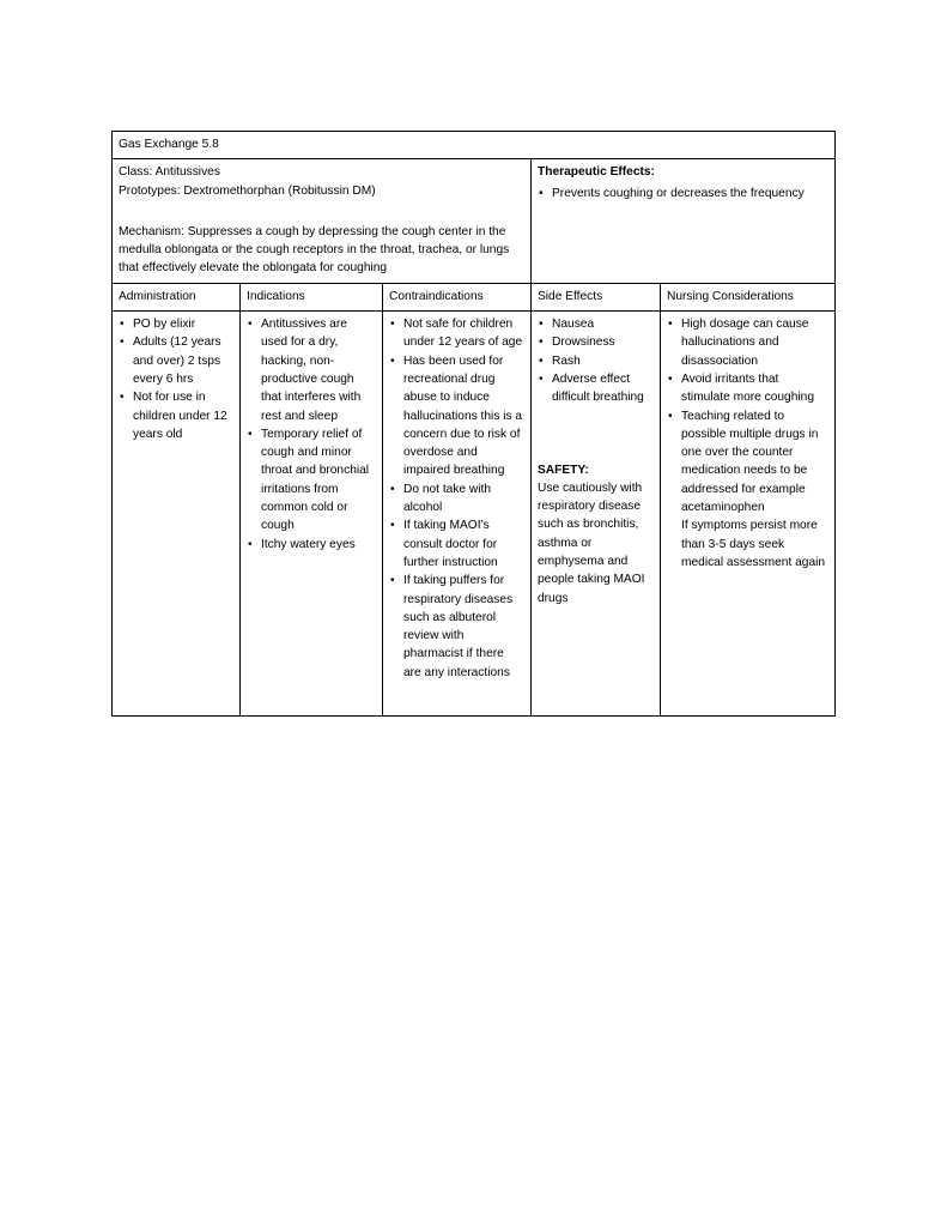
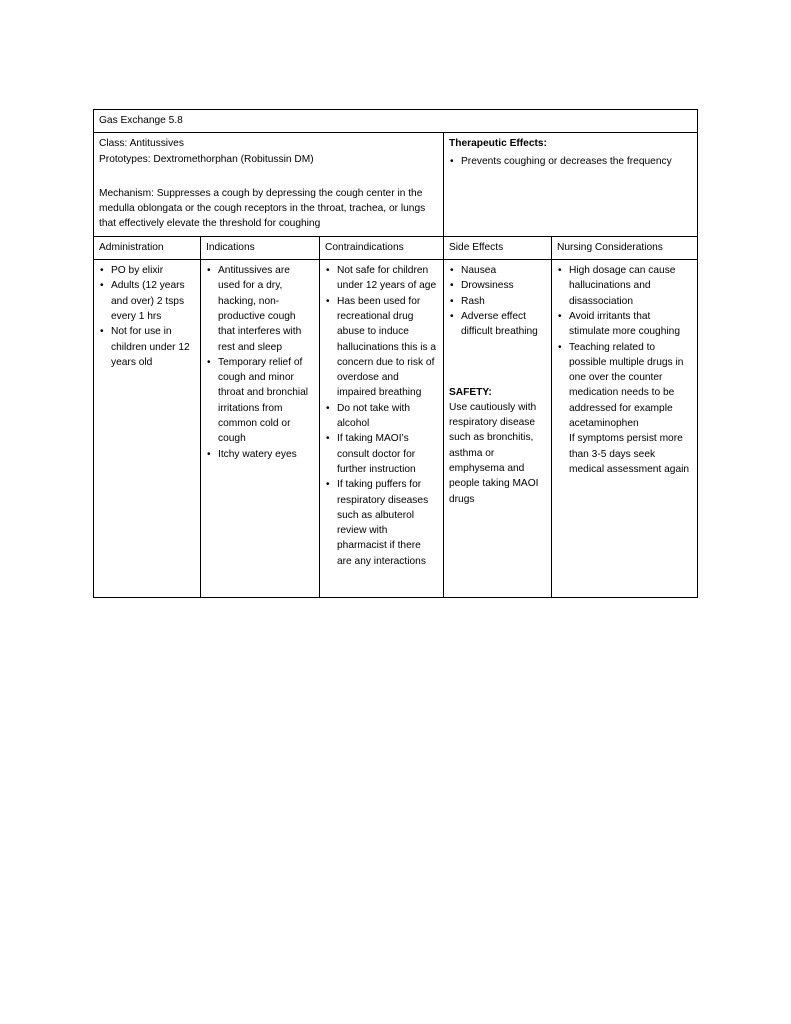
  Gas Exchange 5.8
- Class: Antitussives Prototypes: Dextromethorphan (Robitussin DM) Mechanism: Suppresses a cough by depressing the cough center in the medulla oblongata or the cough receptors in the throat, trachea, or lungs that effectively elevate the oblongata for coughing	Therapeutic Effects: Prevents coughing or decreases the frequency
+ Class: Antitussives Prototypes: Dextromethorphan (Robitussin DM) Mechanism: Suppresses a cough by depressing the cough center in the medulla oblongata or the cough receptors in the throat, trachea, or lungs that effectively elevate the threshold for coughing	Therapeutic Effects: Prevents coughing or decreases the frequency
  Administration	Indications	Contraindications	Side Effects	Nursing Considerations
- PO by elixir Adults (12 years and over) 2 tsps every 6 hrs Not for use in children under 12 years old	Antitussives are used for a dry, hacking, non-productive cough that interferes with rest and sleep Temporary relief of cough and minor throat and bronchial irritations from common cold or cough Itchy watery eyes	Not safe for children under 12 years of age Has been used for recreational drug abuse to induce hallucinations this is a concern due to risk of overdose and impaired breathing Do not take with alcohol If taking MAOI’s consult doctor for further instruction If taking puffers for respiratory diseases such as albuterol review with pharmacist if there are any interactions	Nausea Drowsiness Rash Adverse effect difficult breathing SAFETY: Use cautiously with respiratory disease such as bronchitis, asthma or emphysema and people taking MAOI drugs	High dosage can cause hallucinations and disassociation Avoid irritants that stimulate more coughing Teaching related to possible multiple drugs in one over the counter medication needs to be addressed for example acetaminophen If symptoms persist more than 3-5 days seek medical assessment again
+ PO by elixir Adults (12 years and over) 2 tsps every 1 hrs Not for use in children under 12 years old	Antitussives are used for a dry, hacking, non-productive cough that interferes with rest and sleep Temporary relief of cough and minor throat and bronchial irritations from common cold or cough Itchy watery eyes	Not safe for children under 12 years of age Has been used for recreational drug abuse to induce hallucinations this is a concern due to risk of overdose and impaired breathing Do not take with alcohol If taking MAOI’s consult doctor for further instruction If taking puffers for respiratory diseases such as albuterol review with pharmacist if there are any interactions	Nausea Drowsiness Rash Adverse effect difficult breathing SAFETY: Use cautiously with respiratory disease such as bronchitis, asthma or emphysema and people taking MAOI drugs	High dosage can cause hallucinations and disassociation Avoid irritants that stimulate more coughing Teaching related to possible multiple drugs in one over the counter medication needs to be addressed for example acetaminophen If symptoms persist more than 3-5 days seek medical assessment again
